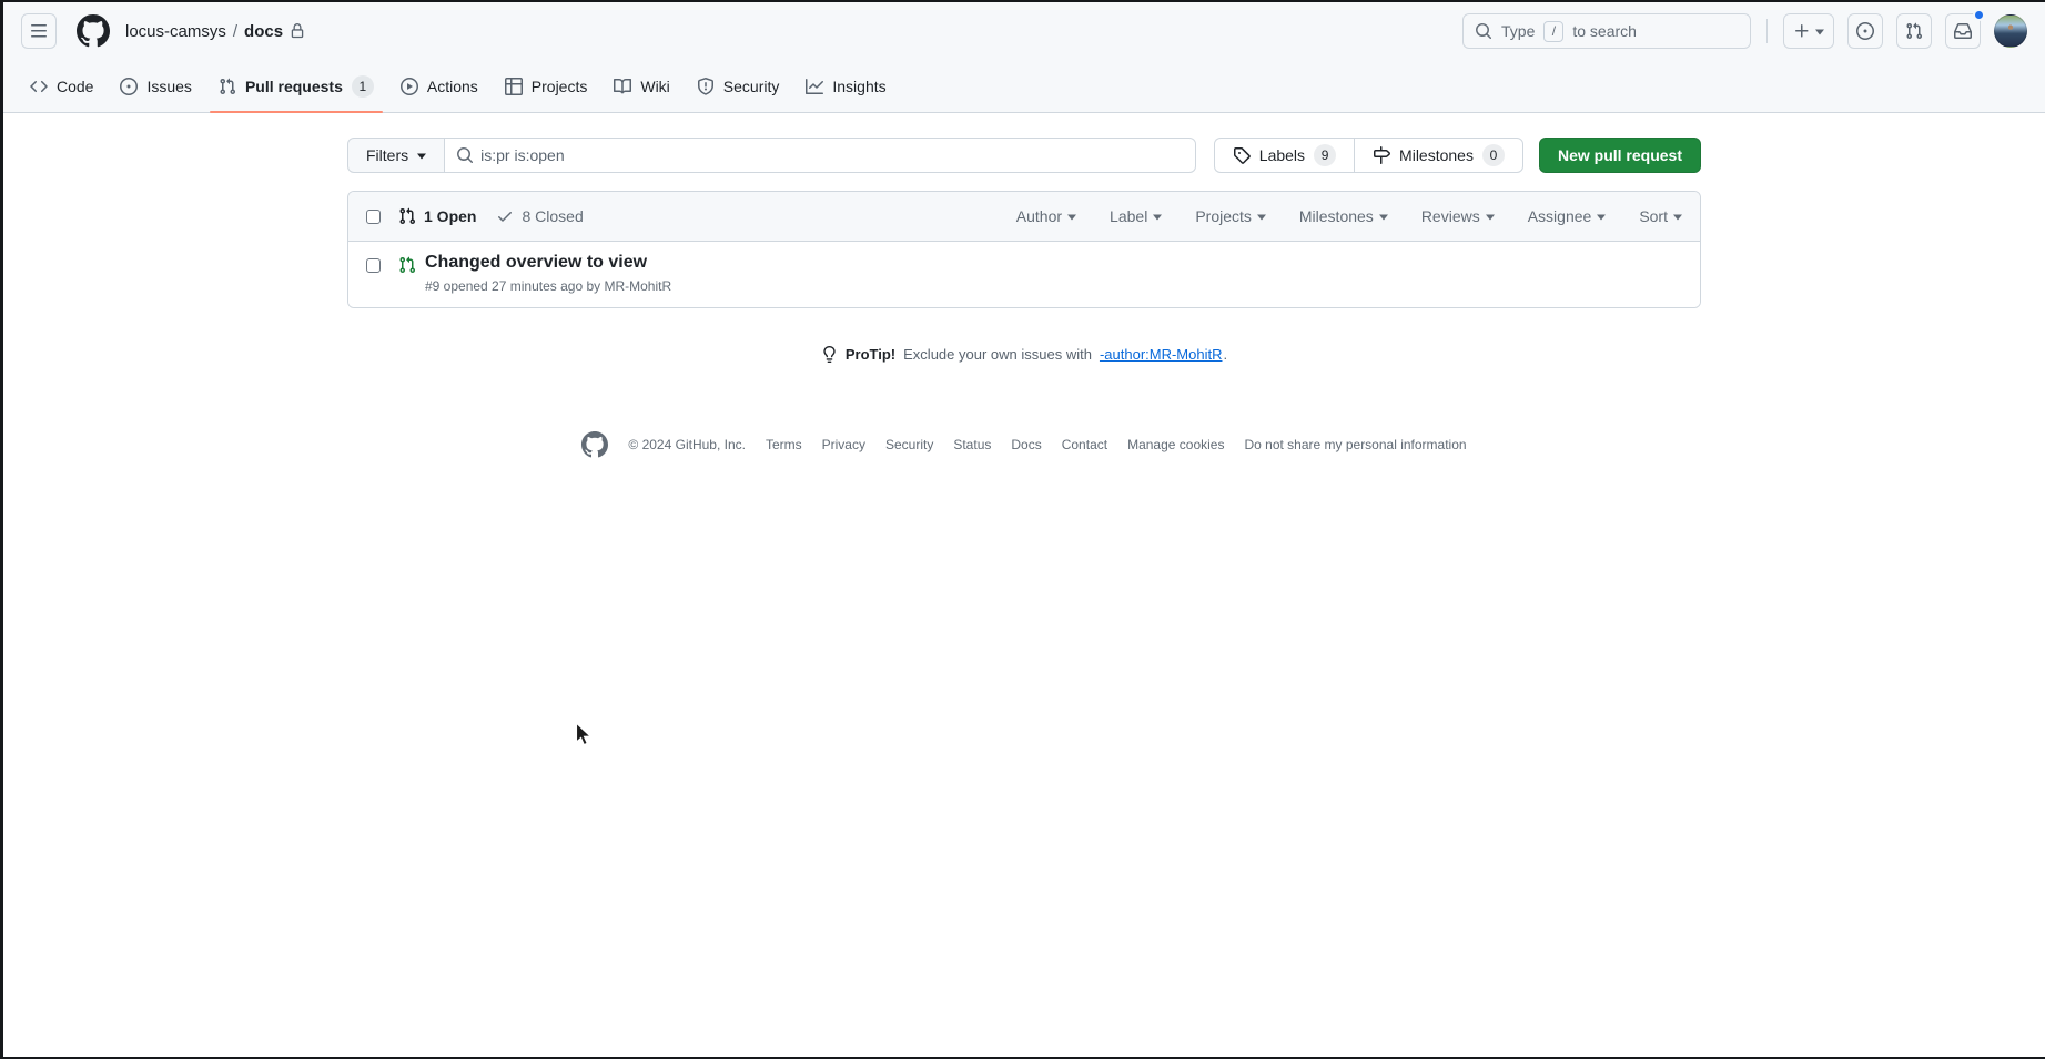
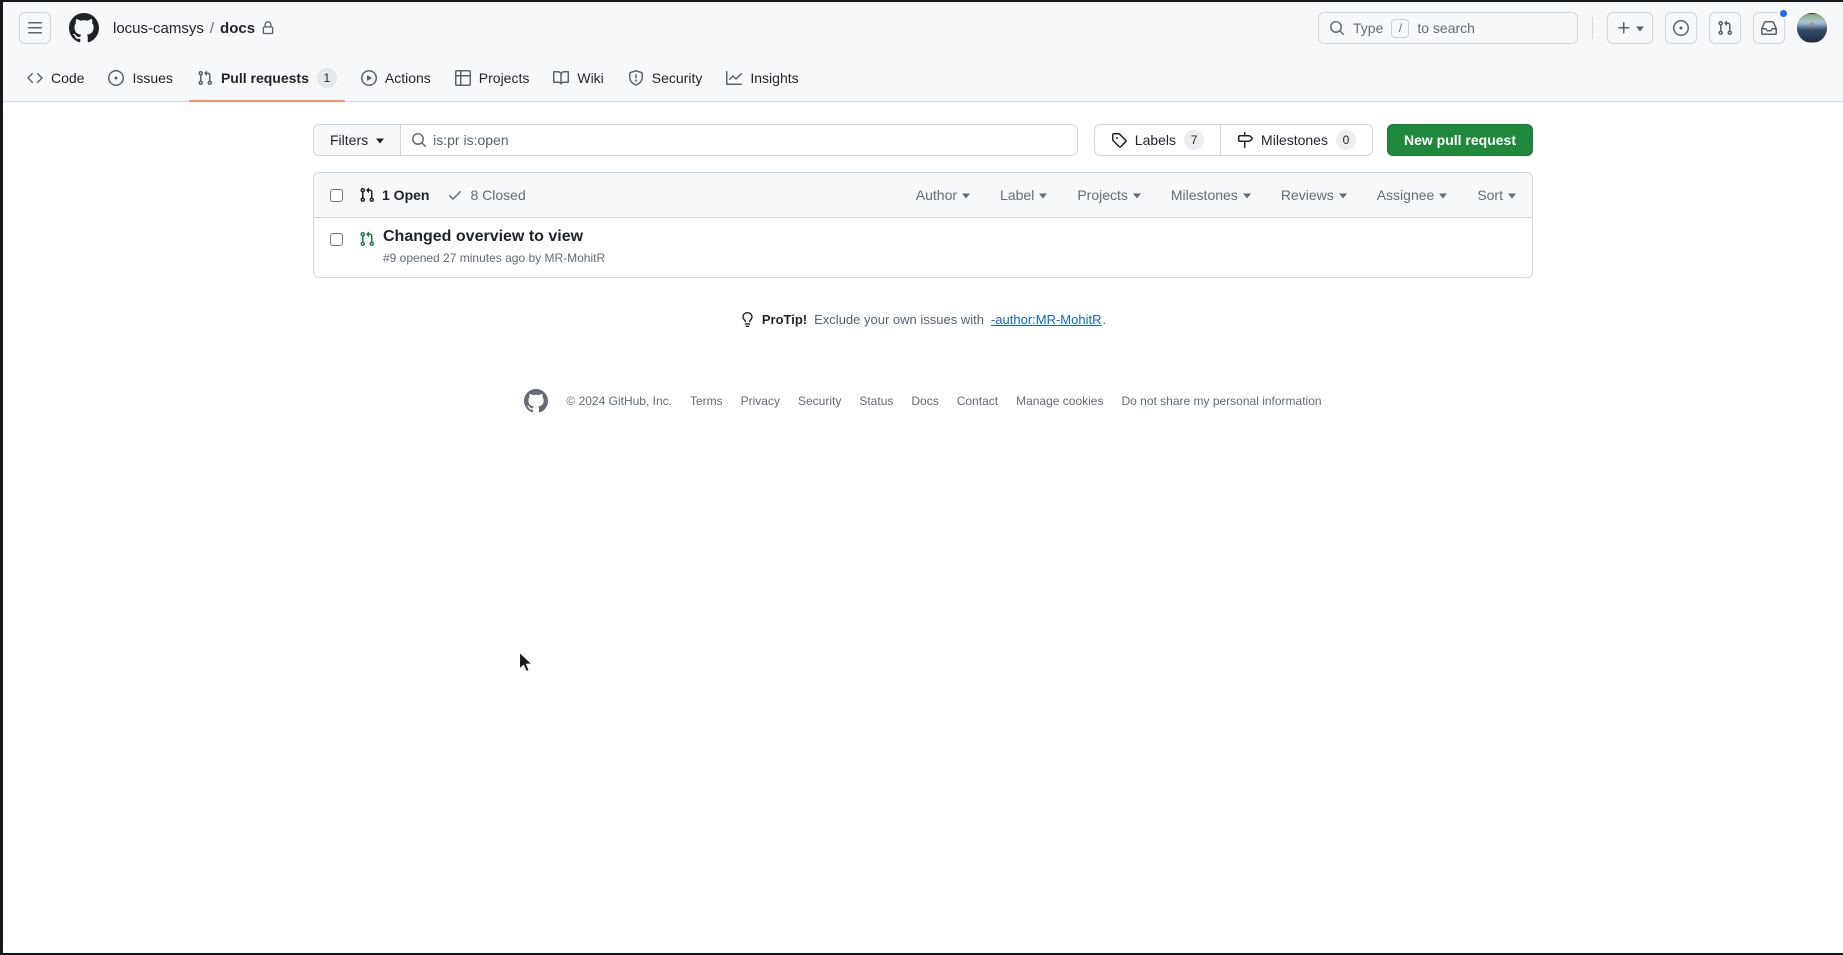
  locus-camsys
  /
  docs
  Type
  /
  to search
  Code
  Issues
  Pull requests
  1
  Actions
  Projects
  Wiki
  Security
  Insights
  Filters
  is:pr is:open
  Labels
- 9
+ 7
  Milestones
  0
  New pull request
  1 Open
  8 Closed
  Author
  Label
  Projects
  Milestones
  Reviews
  Assignee
  Sort
  Changed overview to view
  #9 opened 27 minutes ago by MR-MohitR
  ProTip!
  Exclude your own issues with
  -author:MR-MohitR
  .
  © 2024 GitHub, Inc.
  Terms
  Privacy
  Security
  Status
  Docs
  Contact
  Manage cookies
  Do not share my personal information
